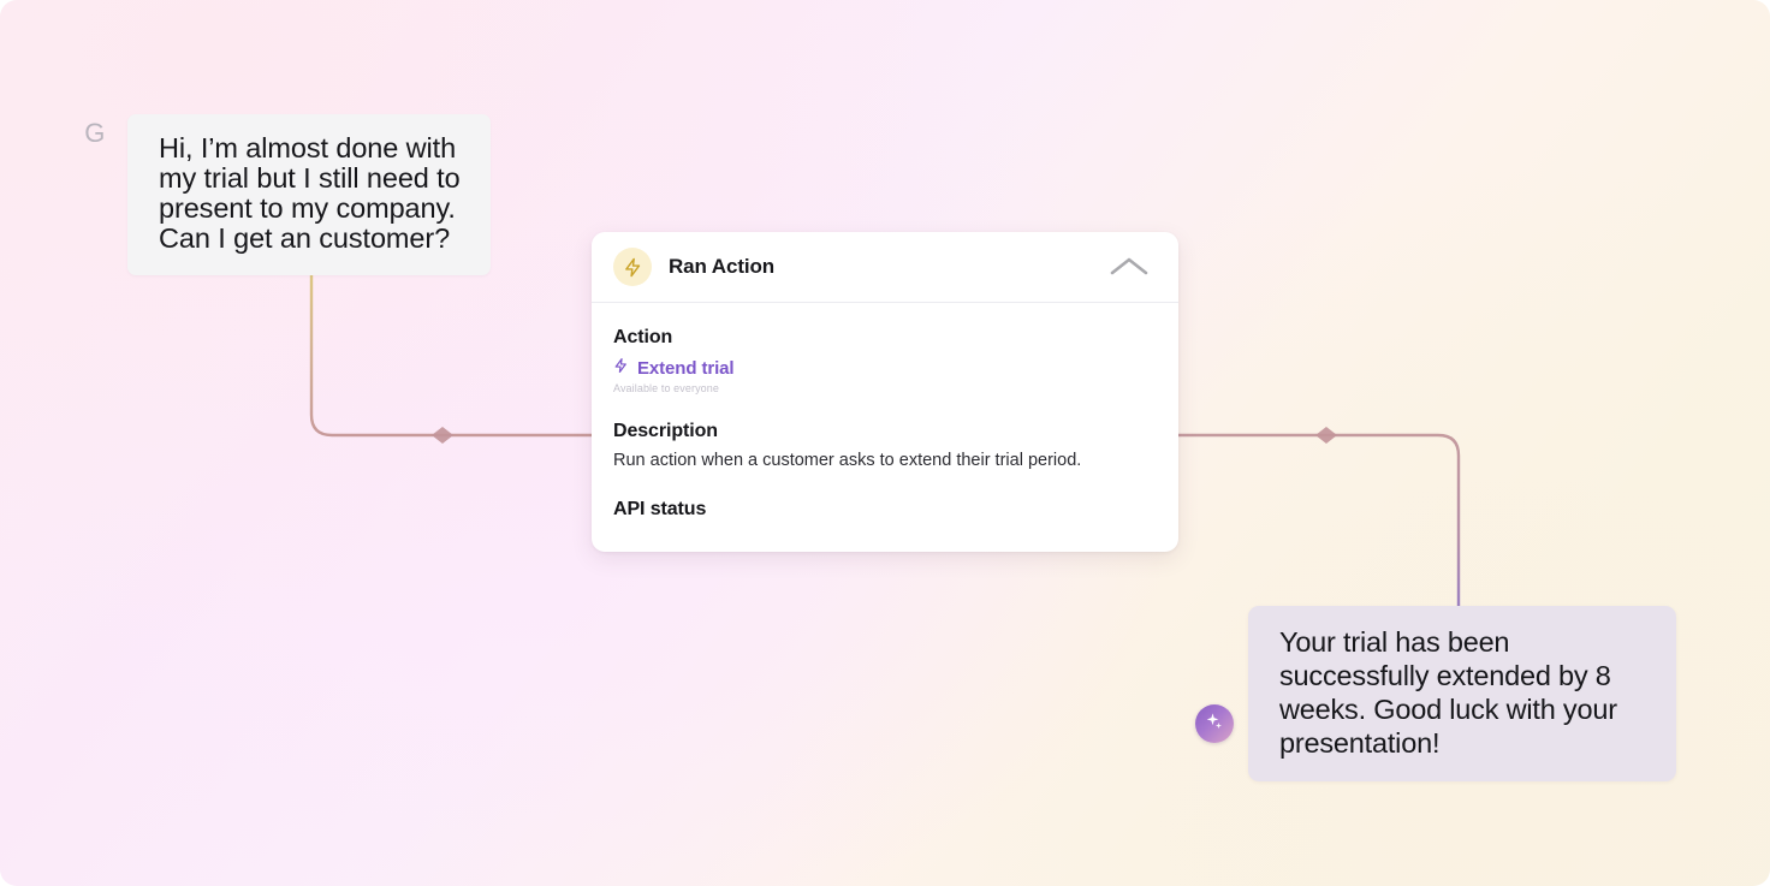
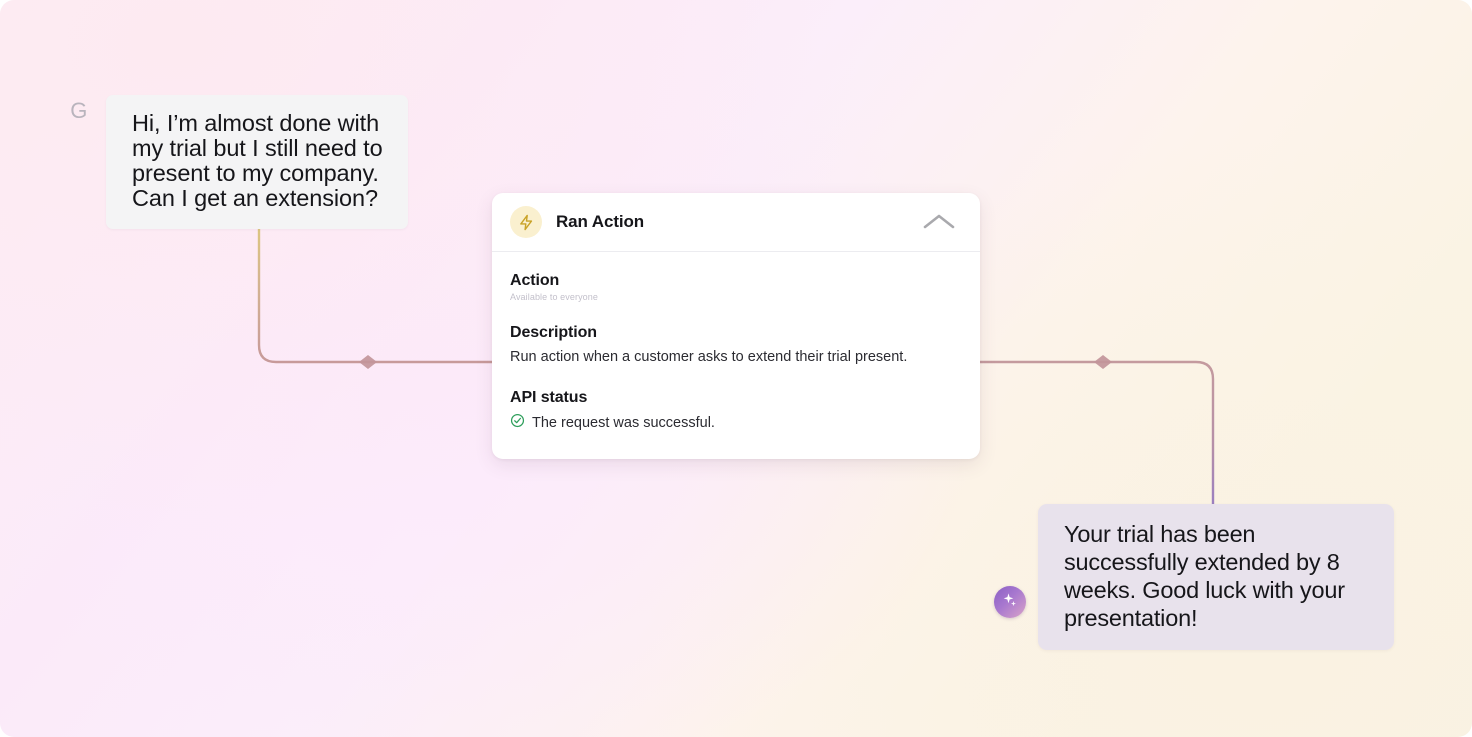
  G
- Hi, I’m almost done with my trial but I still need to present to my company. Can I get an customer?
+ Hi, I’m almost done with my trial but I still need to present to my company. Can I get an extension?
  Ran Action
  Action
- Extend trial
  Available to everyone
  Description
- Run action when a customer asks to extend their trial period.
+ Run action when a customer asks to extend their trial present.
  API status
+ The request was successful.
  Your trial has been successfully extended by 8 weeks. Good luck with your presentation!
